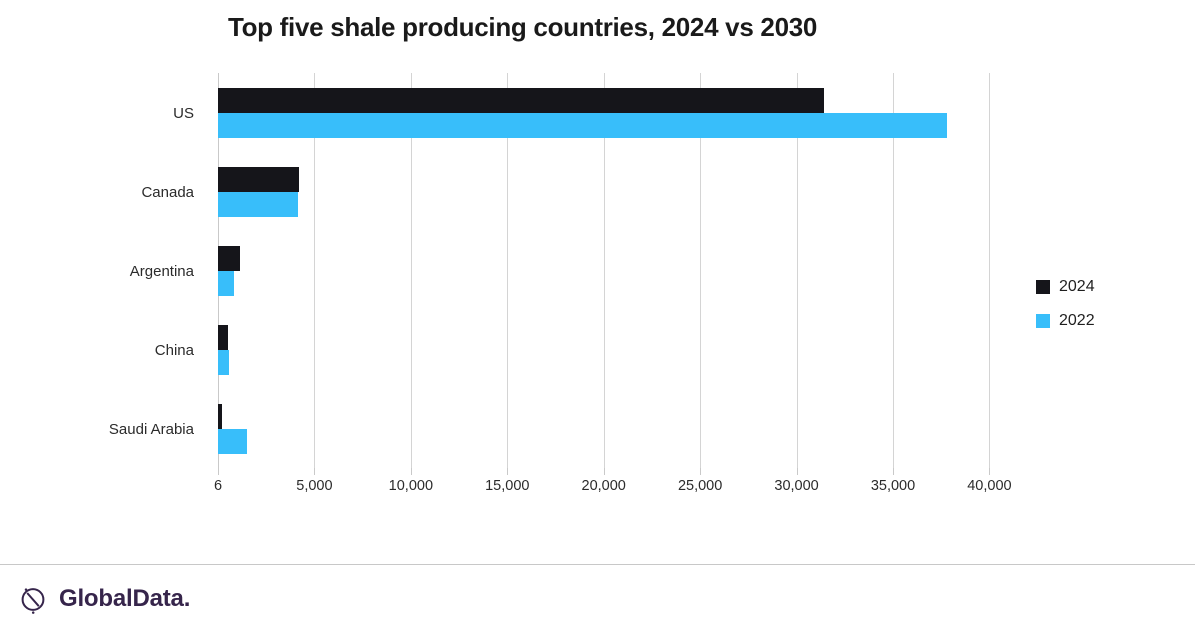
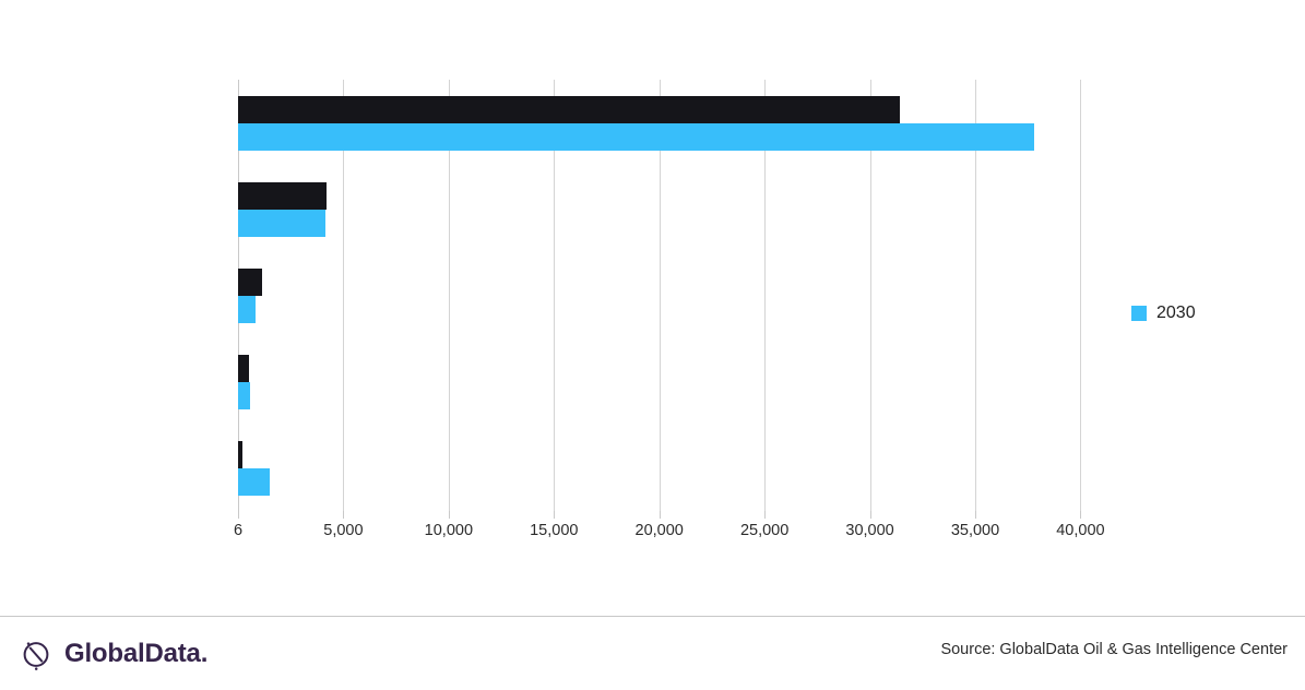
- Top five shale producing countries, 2024 vs 2030
- US
- Canada
- Argentina
- China
- Saudi Arabia
  6
  5,000
  10,000
  15,000
  20,000
  25,000
  30,000
  35,000
  40,000
- 2024
- 2022
+ 2030
  GlobalData.
+ Source: GlobalData Oil & Gas Intelligence Center
